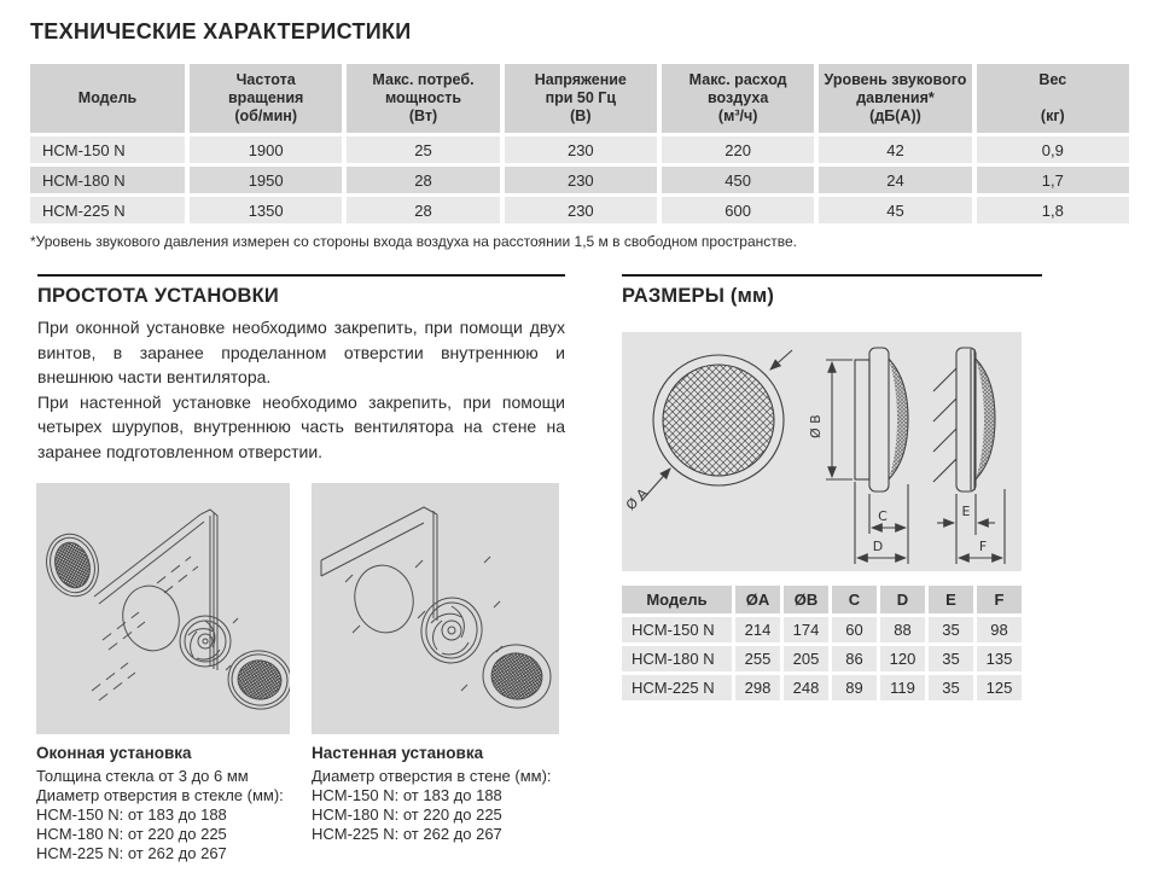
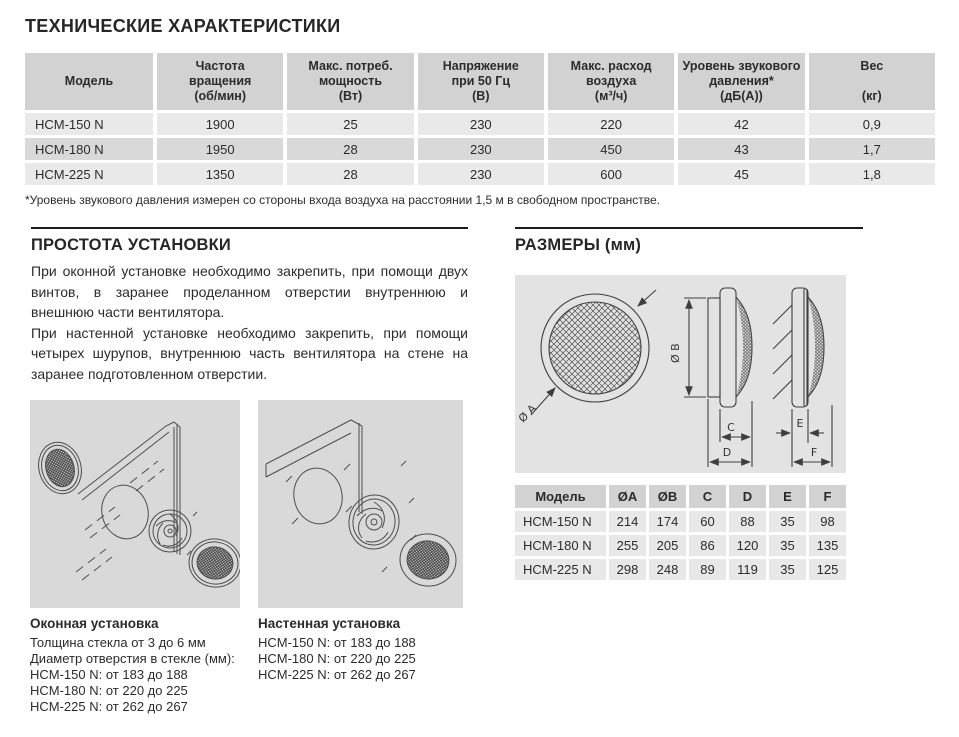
  ТЕХНИЧЕСКИЕ ХАРАКТЕРИСТИКИ
  Модель	Частота вращения (об/мин)	Макс. потреб. мощность (Вт)	Напряжение при 50 Гц (В)	Макс. расход воздуха (м³/ч)	Уровень звукового давления* (дБ(А))	Вес (кг)
  HCM-150 N	1900	25	230	220	42	0,9
- HCM-180 N	1950	28	230	450	24	1,7
+ HCM-180 N	1950	28	230	450	43	1,7
  HCM-225 N	1350	28	230	600	45	1,8
  *Уровень звукового давления измерен со стороны входа воздуха на расстоянии 1,5 м в свободном пространстве.
  ПРОСТОТА УСТАНОВКИ
  При оконной установке необходимо закрепить, при помощи двух винтов, в заранее проделанном отверстии внутреннюю и внешнюю части вентилятора.
  При настенной установке необходимо закрепить, при помощи четырех шурупов, внутреннюю часть вентилятора на стене на заранее подготовленном отверстии.
  Оконная установка
  Толщина стекла от 3 до 6 мм
  Диаметр отверстия в стекле (мм):
  HCM-150 N: от 183 до 188
  HCM-180 N: от 220 до 225
  HCM-225 N: от 262 до 267
  Настенная установка
- Диаметр отверстия в стене (мм):
  HCM-150 N: от 183 до 188
  HCM-180 N: от 220 до 225
  HCM-225 N: от 262 до 267
  РАЗМЕРЫ (мм)
  C
  D
  E
  F
  Модель	ØA	ØB	C	D	E	F
  HCM-150 N	214	174	60	88	35	98
  HCM-180 N	255	205	86	120	35	135
  HCM-225 N	298	248	89	119	35	125
